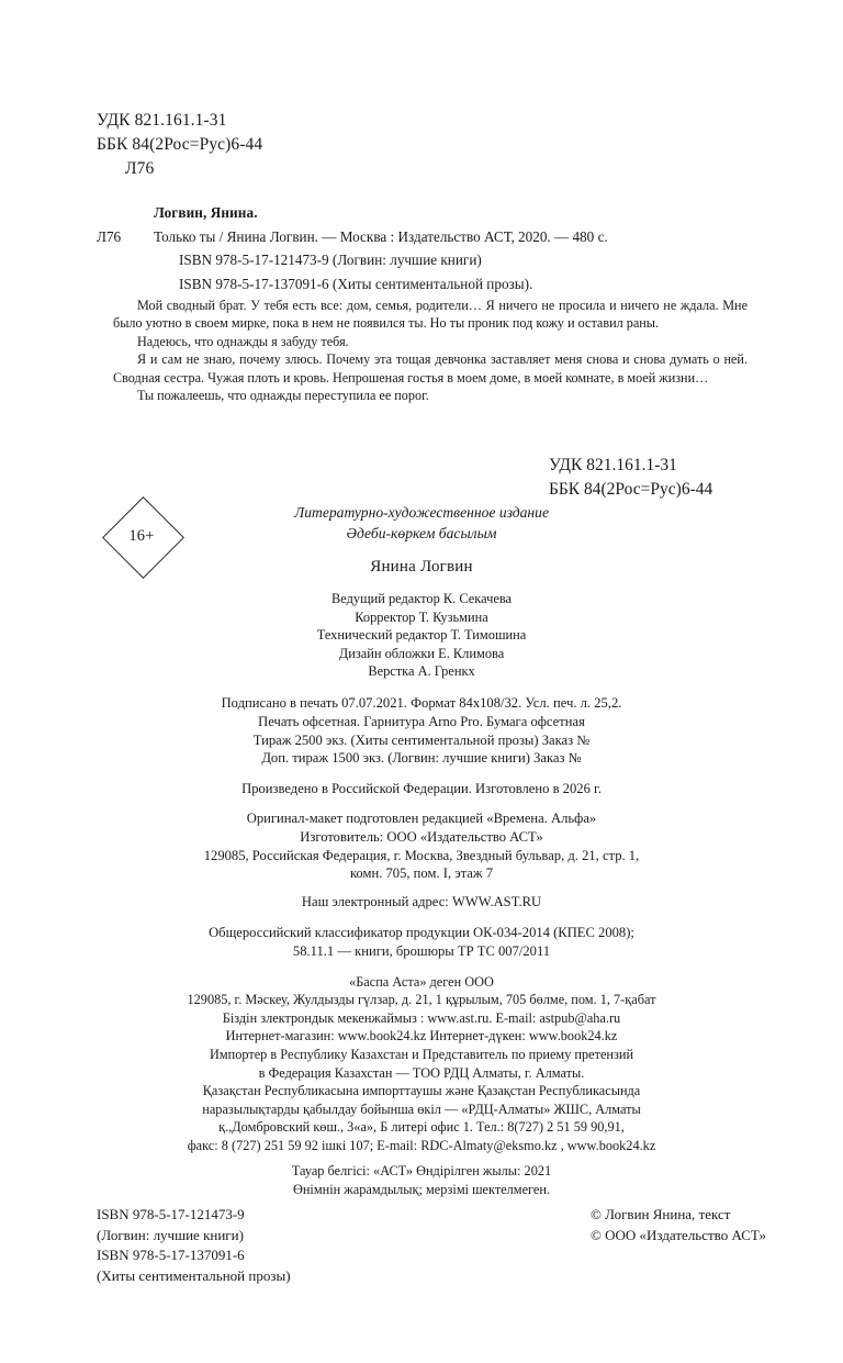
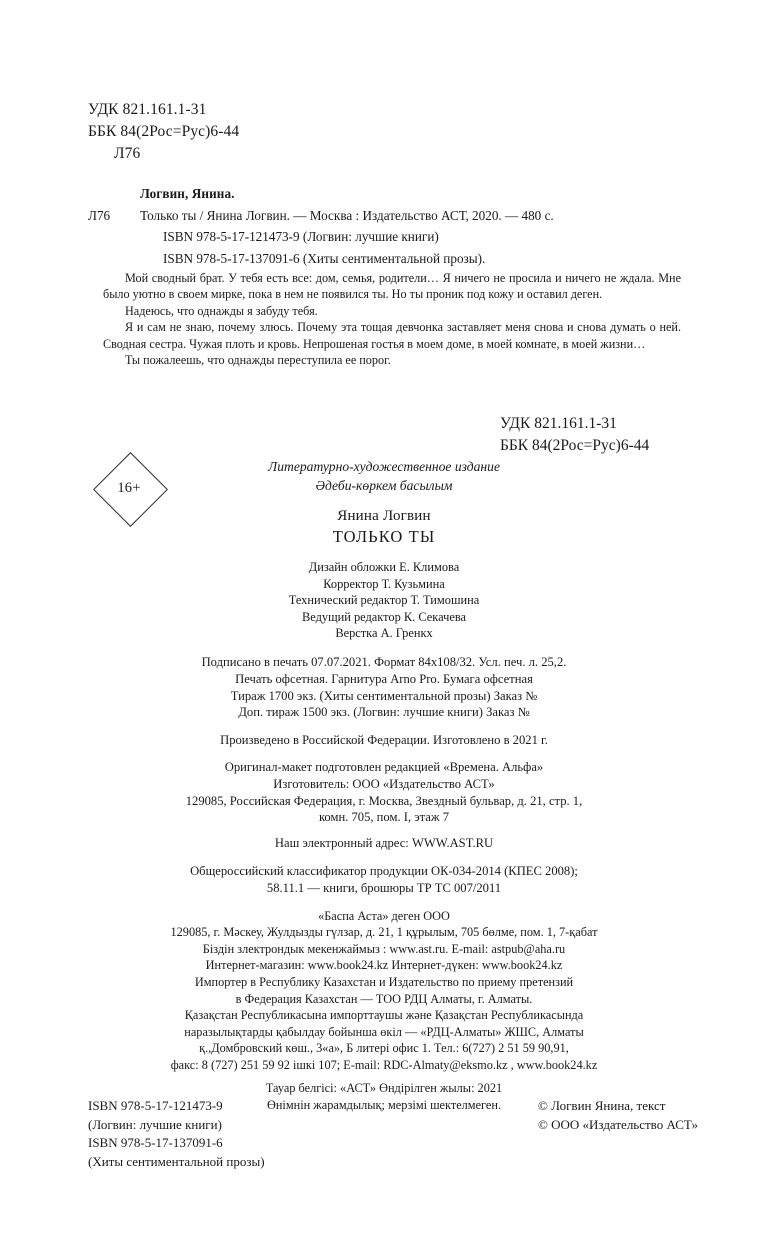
  УДК 821.161.1-31
  ББК 84(2Рос=Рус)6-44
  Л76
  Логвин, Янина.
  Л76
  Только ты / Янина Логвин. — Москва : Издательство АСТ, 2020. — 480 с.
  ISBN 978-5-17-121473-9 (Логвин: лучшие книги)
  ISBN 978-5-17-137091-6 (Хиты сентиментальной прозы).
- Мой сводный брат. У тебя есть все: дом, семья, родители… Я ничего не просила и ничего не ждала. Мне было уютно в своем мирке, пока в нем не появился ты. Но ты проник под кожу и оставил раны.
+ Мой сводный брат. У тебя есть все: дом, семья, родители… Я ничего не просила и ничего не ждала. Мне было уютно в своем мирке, пока в нем не появился ты. Но ты проник под кожу и оставил деген.
  Надеюсь, что однажды я забуду тебя.
  Я и сам не знаю, почему злюсь. Почему эта тощая девчонка заставляет меня снова и снова думать о ней. Сводная сестра. Чужая плоть и кровь. Непрошеная гостья в моем доме, в моей комнате, в моей жизни…
  Ты пожалеешь, что однажды переступила ее порог.
  УДК 821.161.1-31
  ББК 84(2Рос=Рус)6-44
  16+
  Литературно-художественное издание
  Әдеби-көркем басылым
  Янина Логвин
+ ТОЛЬКО ТЫ
- Ведущий редактор К. Секачева
+ Дизайн обложки Е. Климова
  Корректор Т. Кузьмина
  Технический редактор Т. Тимошина
- Дизайн обложки Е. Климова
+ Ведущий редактор К. Секачева
  Верстка А. Гренкх
  Подписано в печать 07.07.2021. Формат 84х108/32. Усл. печ. л. 25,2.
  Печать офсетная. Гарнитура Arno Pro. Бумага офсетная
- Тираж 2500 экз. (Хиты сентиментальной прозы) Заказ №
+ Тираж 1700 экз. (Хиты сентиментальной прозы) Заказ №
  Доп. тираж 1500 экз. (Логвин: лучшие книги) Заказ №
- Произведено в Российской Федерации. Изготовлено в 2026 г.
+ Произведено в Российской Федерации. Изготовлено в 2021 г.
  Оригинал-макет подготовлен редакцией «Времена. Альфа»
  Изготовитель: ООО «Издательство АСТ»
  129085, Российская Федерация, г. Москва, Звездный бульвар, д. 21, стр. 1,
  комн. 705, пом. I, этаж 7
  Наш электронный адрес: WWW.AST.RU
  Общероссийский классификатор продукции ОК-034-2014 (КПЕС 2008);
  58.11.1 — книги, брошюры ТР ТС 007/2011
  «Баспа Аста» деген ООО
  129085, г. Мәскеу, Жулдызды гүлзар, д. 21, 1 құрылым, 705 бөлме, пом. 1, 7-қабат
  Біздін злектрондык мекенжаймыз : www.ast.ru. E-mail: astpub@aha.ru
  Интернет-магазин: www.book24.kz Интернет-дүкен: www.book24.kz
- Импортер в Республику Казахстан и Представитель по приему претензий
+ Импортер в Республику Казахстан и Издательство по приему претензий
  в Федерация Казахстан — ТОО РДЦ Алматы, г. Алматы.
  Қазақстан Республикасына импорттаушы және Қазақстан Республикасында
  наразылықтарды қабылдау бойынша өкіл — «РДЦ-Алматы» ЖШС, Алматы
- қ.,Домбровский көш., 3«а», Б литері офис 1. Тел.: 8(727) 2 51 59 90,91,
+ қ.,Домбровский көш., 3«а», Б литері офис 1. Тел.: 6(727) 2 51 59 90,91,
  факс: 8 (727) 251 59 92 ішкі 107; E-mail: RDC-Almaty@eksmo.kz , www.book24.kz
  Тауар белгісі: «АСТ» Өндірілген жылы: 2021
  Өнімнін жарамдылық; мерзімі шектелмеген.
  ISBN 978-5-17-121473-9
  (Логвин: лучшие книги)
  ISBN 978-5-17-137091-6
  (Хиты сентиментальной прозы)
  © Логвин Янина, текст
  © ООО «Издательство АСТ»
